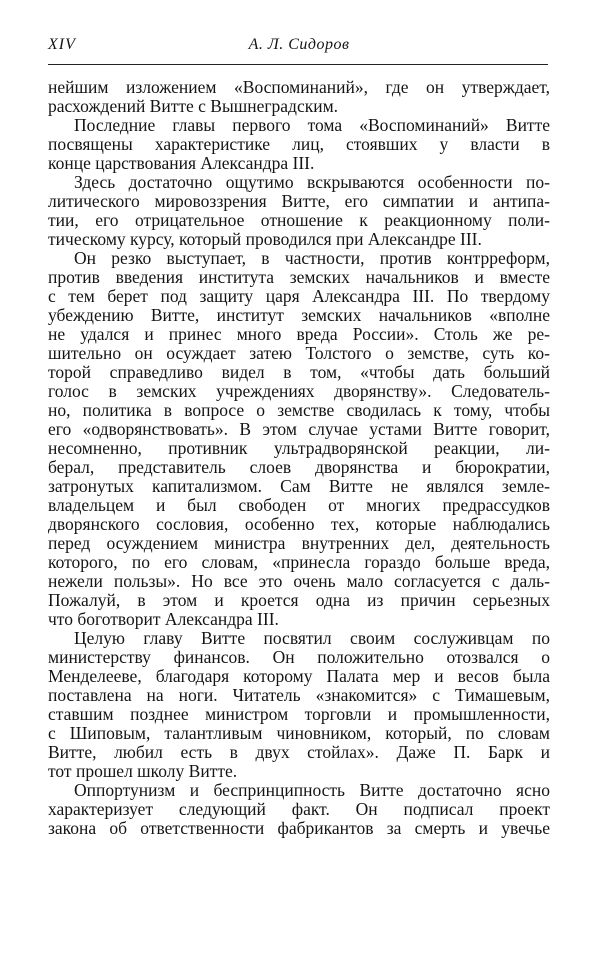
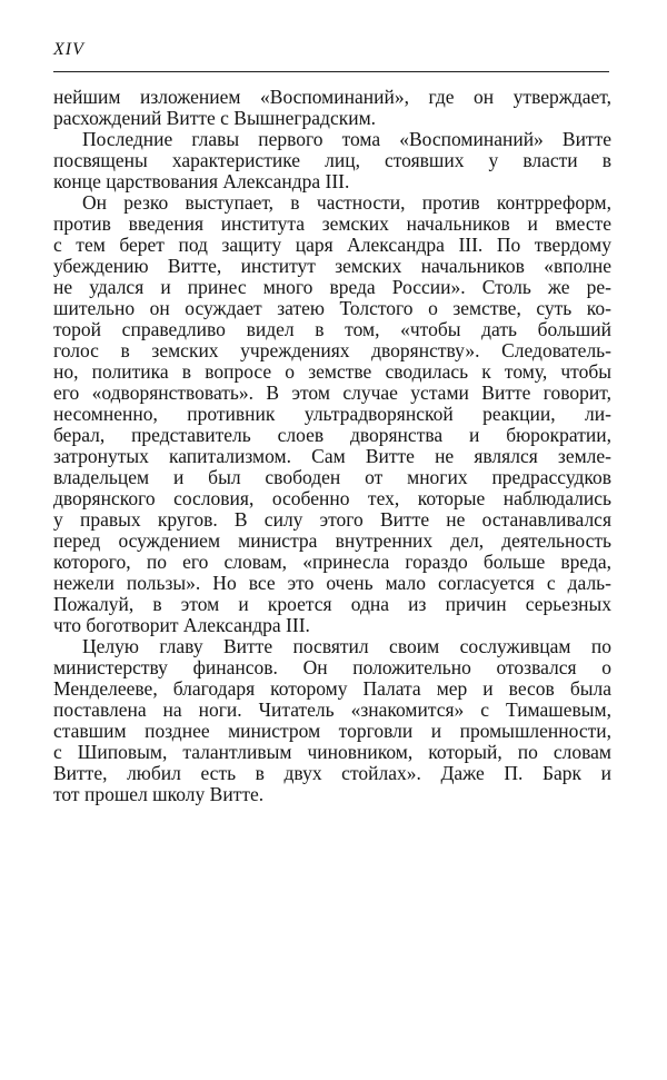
  XIV
- А. Л. Сидоров
  нейшим изложением «Воспоминаний», где он утверждает,
  расхождений Витте с Вышнеградским.
  Последние главы первого тома «Воспоминаний» Витте
  посвящены характеристике лиц, стоявших у власти в
  конце царствования Александра III.
- Здесь достаточно ощутимо вскрываются особенности по-
- литического мировоззрения Витте, его симпатии и антипа-
- тии, его отрицательное отношение к реакционному поли-
- тическому курсу, который проводился при Александре III.
  Он резко выступает, в частности, против контрреформ,
  против введения института земских начальников и вместе
  с тем берет под защиту царя Александра III. По твердому
  убеждению Витте, институт земских начальников «вполне
  не удался и принес много вреда России». Столь же ре-
  шительно он осуждает затею Толстого о земстве, суть ко-
  торой справедливо видел в том, «чтобы дать больший
  голос в земских учреждениях дворянству». Следователь-
  но, политика в вопросе о земстве сводилась к тому, чтобы
  его «одворянствовать». В этом случае устами Витте говорит,
  несомненно, противник ультрадворянской реакции, ли-
  берал, представитель слоев дворянства и бюрократии,
  затронутых капитализмом. Сам Витте не являлся земле-
  владельцем и был свободен от многих предрассудков
  дворянского сословия, особенно тех, которые наблюдались
+ у правых кругов. В силу этого Витте не останавливался
  перед осуждением министра внутренних дел, деятельность
  которого, по его словам, «принесла гораздо больше вреда,
  нежели пользы». Но все это очень мало согласуется с даль-
  Пожалуй, в этом и кроется одна из причин серьезных
  что боготворит Александра III.
  Целую главу Витте посвятил своим сослуживцам по
  министерству финансов. Он положительно отозвался о
  Менделееве, благодаря которому Палата мер и весов была
  поставлена на ноги. Читатель «знакомится» с Тимашевым,
  ставшим позднее министром торговли и промышленности,
  с Шиповым, талантливым чиновником, который, по словам
  Витте, любил есть в двух стойлах». Даже П. Барк и
  тот прошел школу Витте.
- Оппортунизм и беспринципность Витте достаточно ясно
- характеризует следующий факт. Он подписал проект
- закона об ответственности фабрикантов за смерть и увечье
